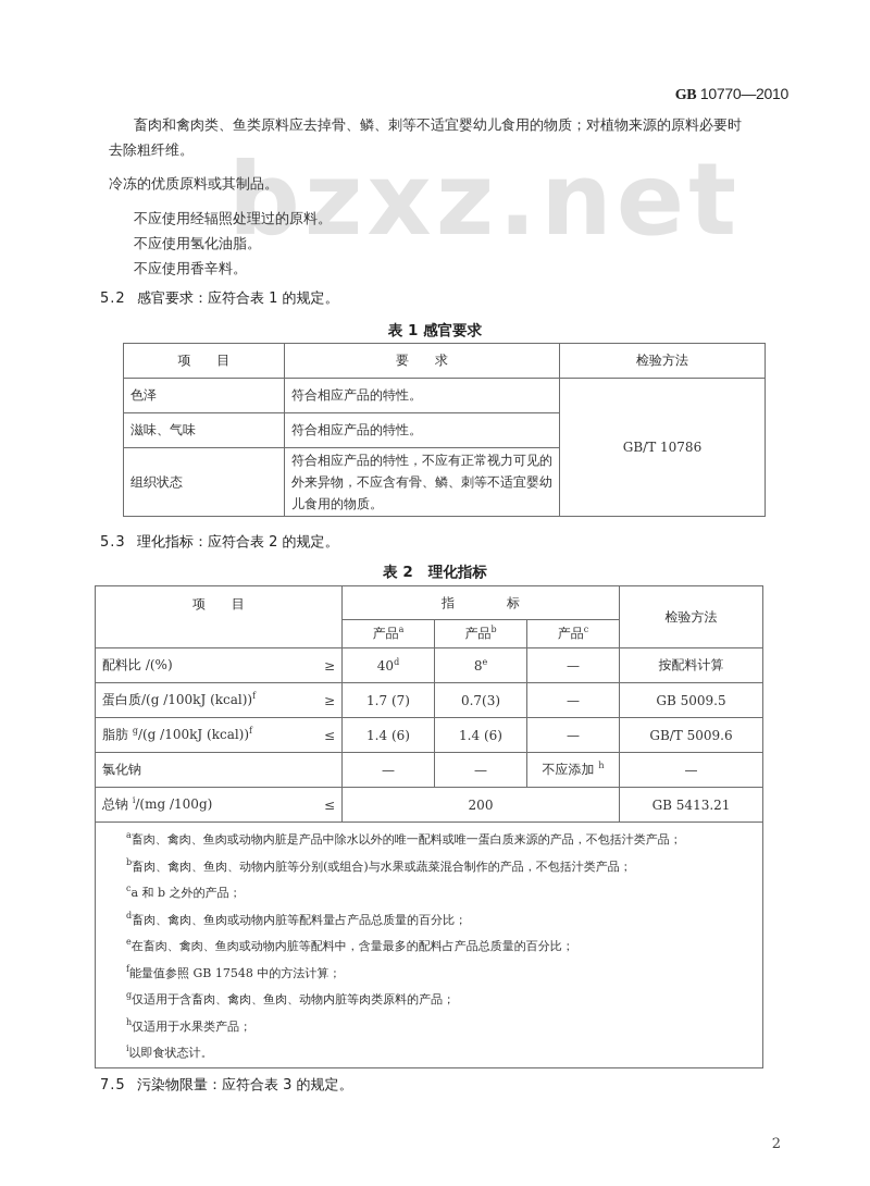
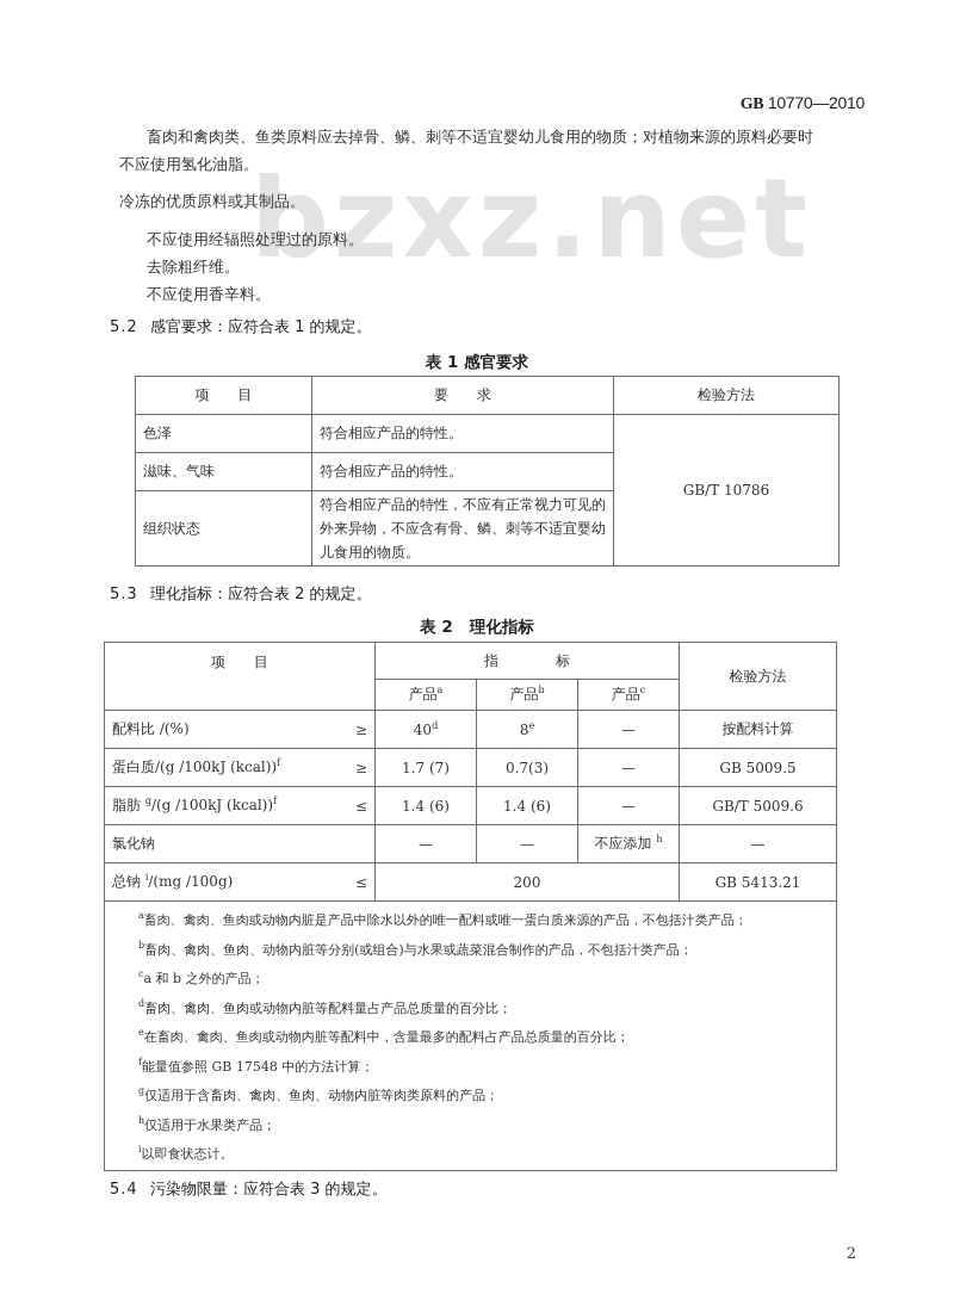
  bzxz.net
  GB 10770—2010
  畜肉和禽肉类、鱼类原料应去掉骨、鳞、刺等不适宜婴幼儿食用的物质；对植物来源的原料必要时
- 去除粗纤维。
+ 不应使用氢化油脂。
  冷冻的优质原料或其制品。
  不应使用经辐照处理过的原料。
- 不应使用氢化油脂。
+ 去除粗纤维。
  不应使用香辛料。
  5.2 感官要求：应符合表 1 的规定。
  表 1 感官要求
  项 目	要 求	检验方法
  色泽	符合相应产品的特性。	GB/T 10786
  滋味、气味	符合相应产品的特性。
  组织状态	符合相应产品的特性，不应有正常视力可见的外来异物，不应含有骨、鳞、刺等不适宜婴幼儿食用的物质。
  5.3 理化指标：应符合表 2 的规定。
  表 2 理化指标
  项 目	指 标	检验方法
  产品a	产品b	产品c
  配料比 /(%) ≥	40d	8e	—	按配料计算
  蛋白质/(g /100kJ (kcal))f ≥	1.7 (7)	0.7(3)	—	GB 5009.5
  脂肪 g/(g /100kJ (kcal))f ≤	1.4 (6)	1.4 (6)	—	GB/T 5009.6
  氯化钠	—	—	不应添加 h	—
  总钠 i/(mg /100g) ≤	200	GB 5413.21
  a畜肉、禽肉、鱼肉或动物内脏是产品中除水以外的唯一配料或唯一蛋白质来源的产品，不包括汁类产品； b畜肉、禽肉、鱼肉、动物内脏等分别(或组合)与水果或蔬菜混合制作的产品，不包括汁类产品； ca 和 b 之外的产品； d畜肉、禽肉、鱼肉或动物内脏等配料量占产品总质量的百分比； e在畜肉、禽肉、鱼肉或动物内脏等配料中，含量最多的配料占产品总质量的百分比； f能量值参照 GB 17548 中的方法计算； g仅适用于含畜肉、禽肉、鱼肉、动物内脏等肉类原料的产品； h仅适用于水果类产品； i以即食状态计。
- 7.5 污染物限量：应符合表 3 的规定。
+ 5.4 污染物限量：应符合表 3 的规定。
  2
